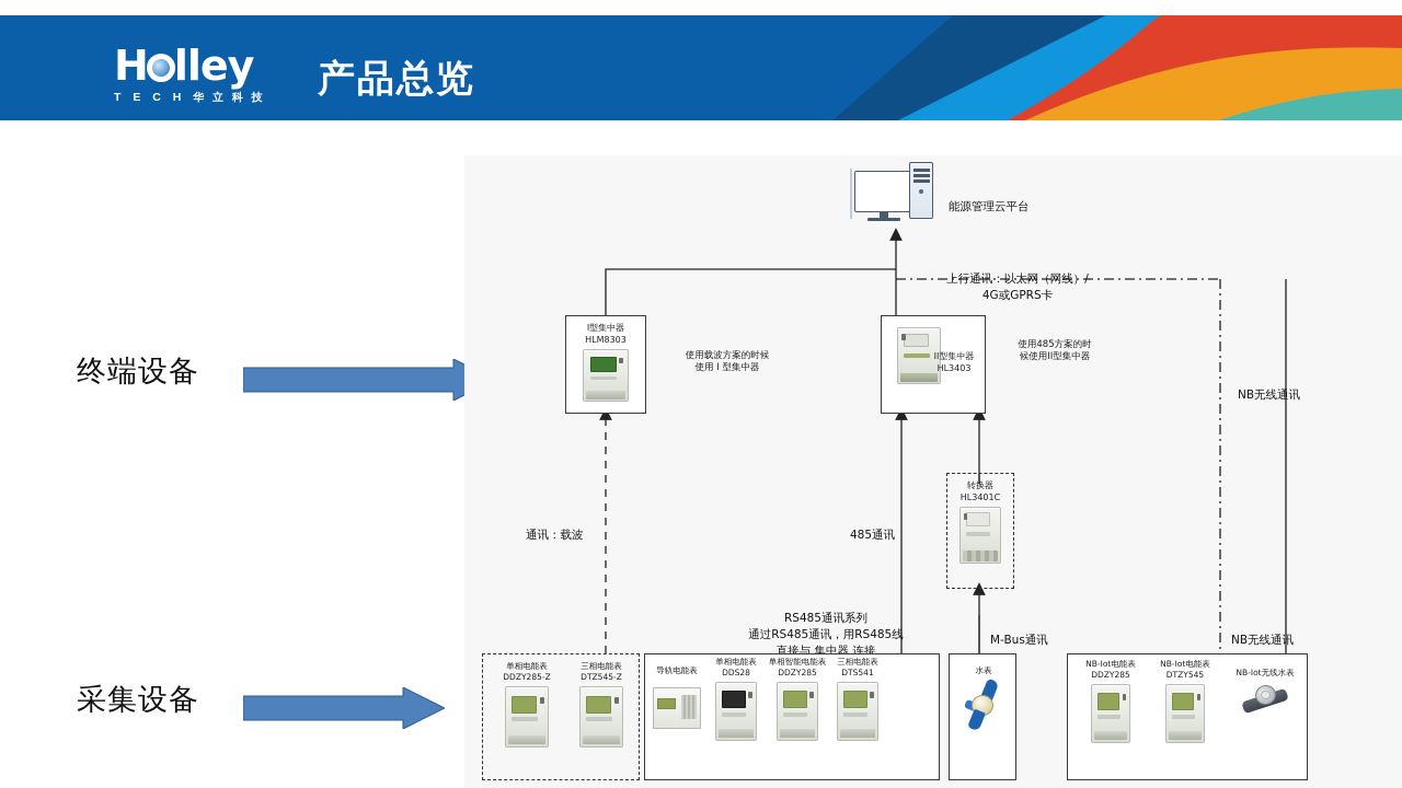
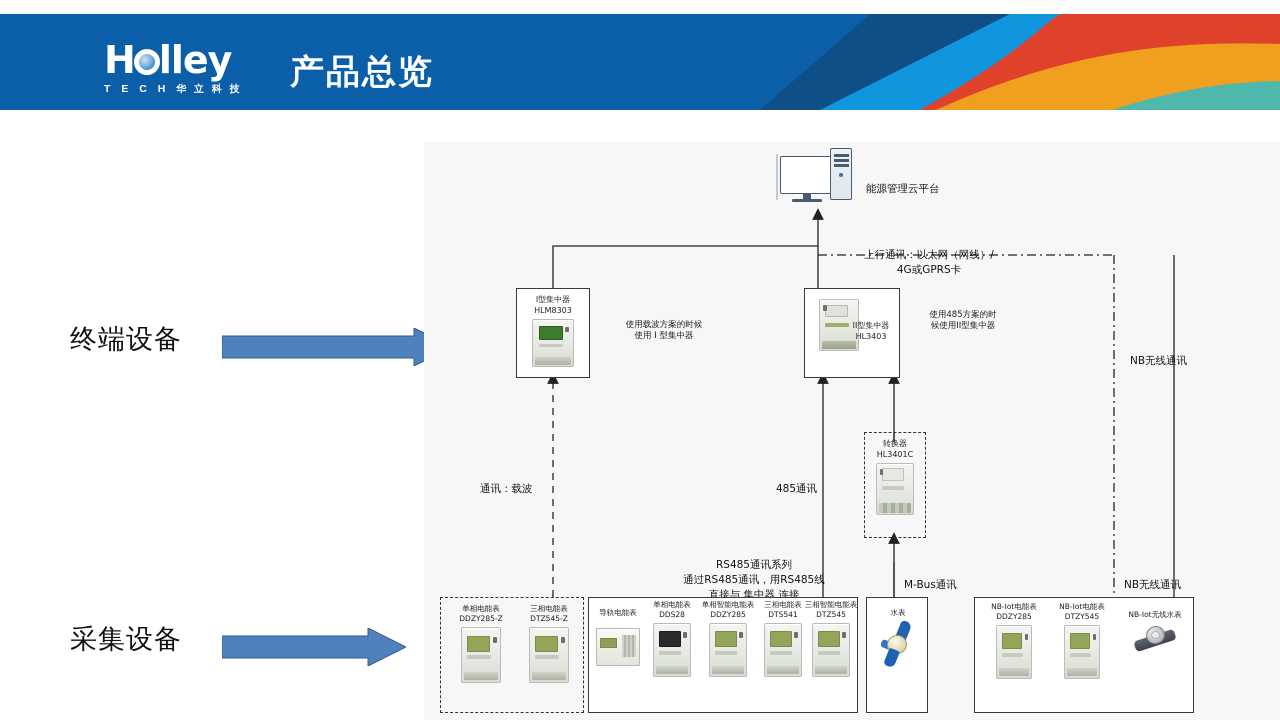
  H lley
  T E C H 华 立 科 技
  产品总览
  终端设备
  采集设备
  能源管理云平台
  上行通讯：以太网（网线）/
  4G或GPRS卡
  I型集中器
  HLM8303
  使用载波方案的时候
  使用 I 型集中器
  II型集中器
  HL3403
  使用485方案的时
  候使用II型集中器
  转换器
  HL3401C
  通讯：载波
  485通讯
  M-Bus通讯
  NB无线通讯
  NB无线通讯
  单相电能表
  DDZY285-Z
  三相电能表
  DTZ545-Z
  RS485通讯系列
  通过RS485通讯，用RS485线
  直接与 集中器 连接
  导轨电能表
  单相电能表
  DDS28
  单相智能电能表
  DDZY285
  三相电能表
  DTS541
+ 三相智能电能表
+ DTZ545
  水表
  NB-Iot电能表
  DDZY285
  NB-Iot电能表
  DTZY545
  NB-Iot无线水表
